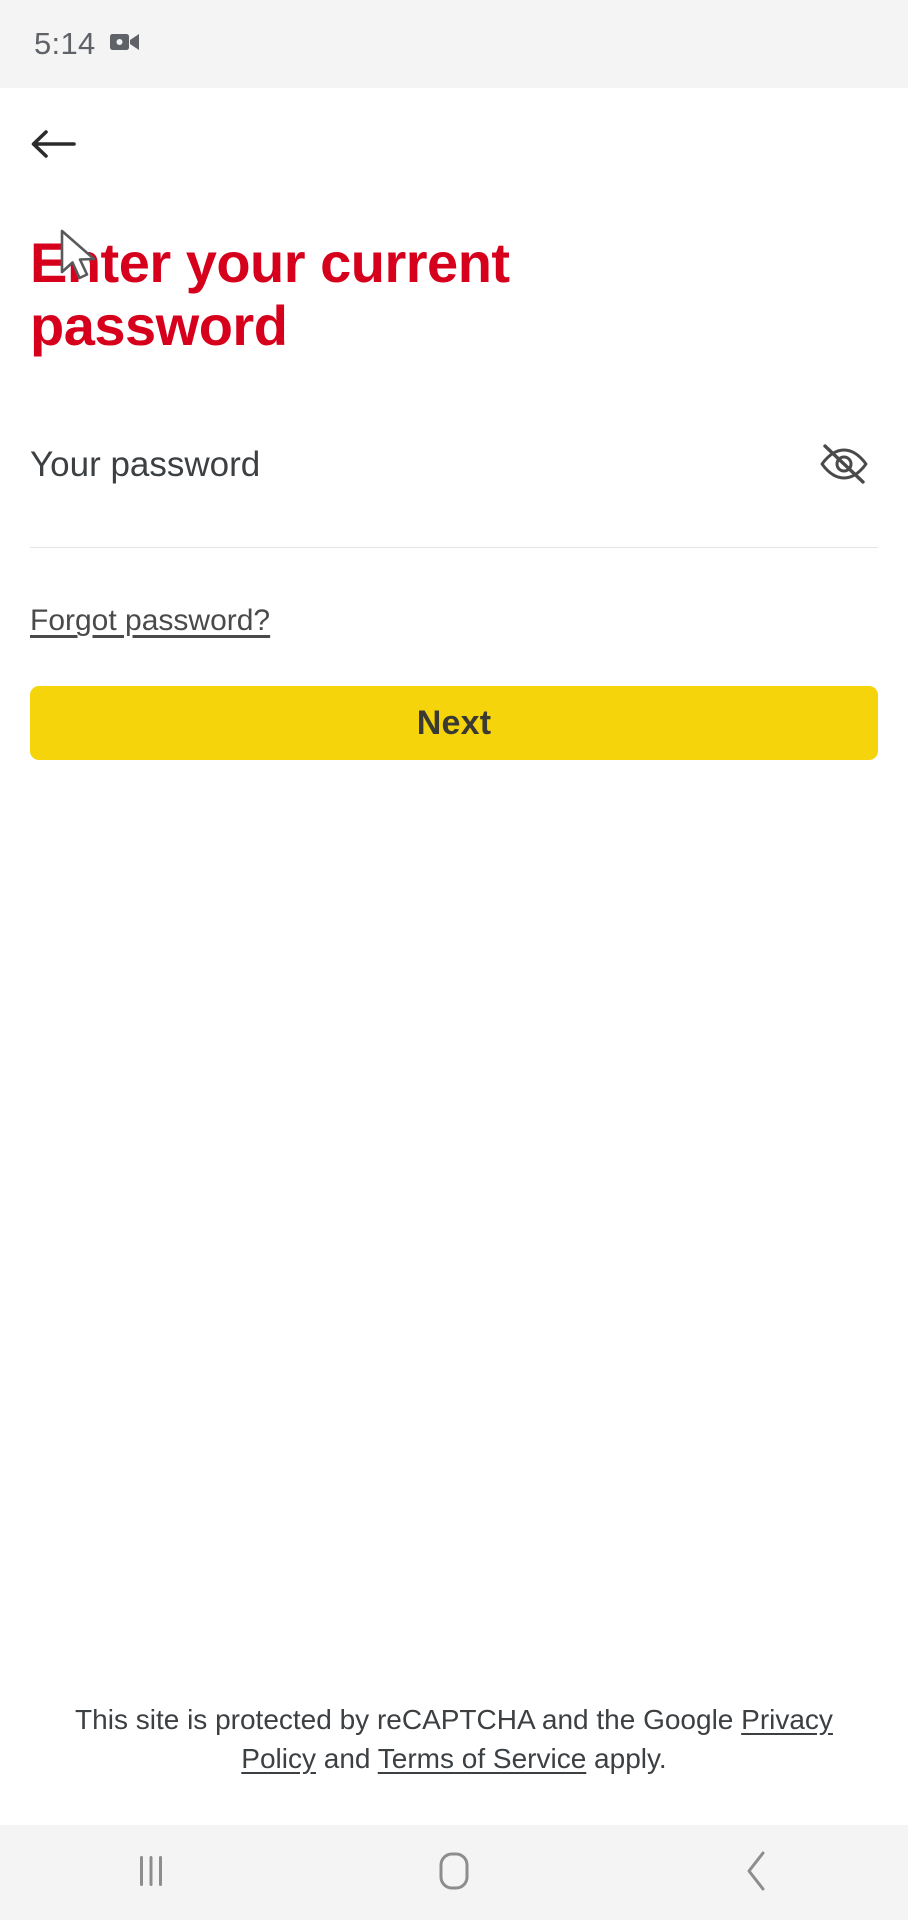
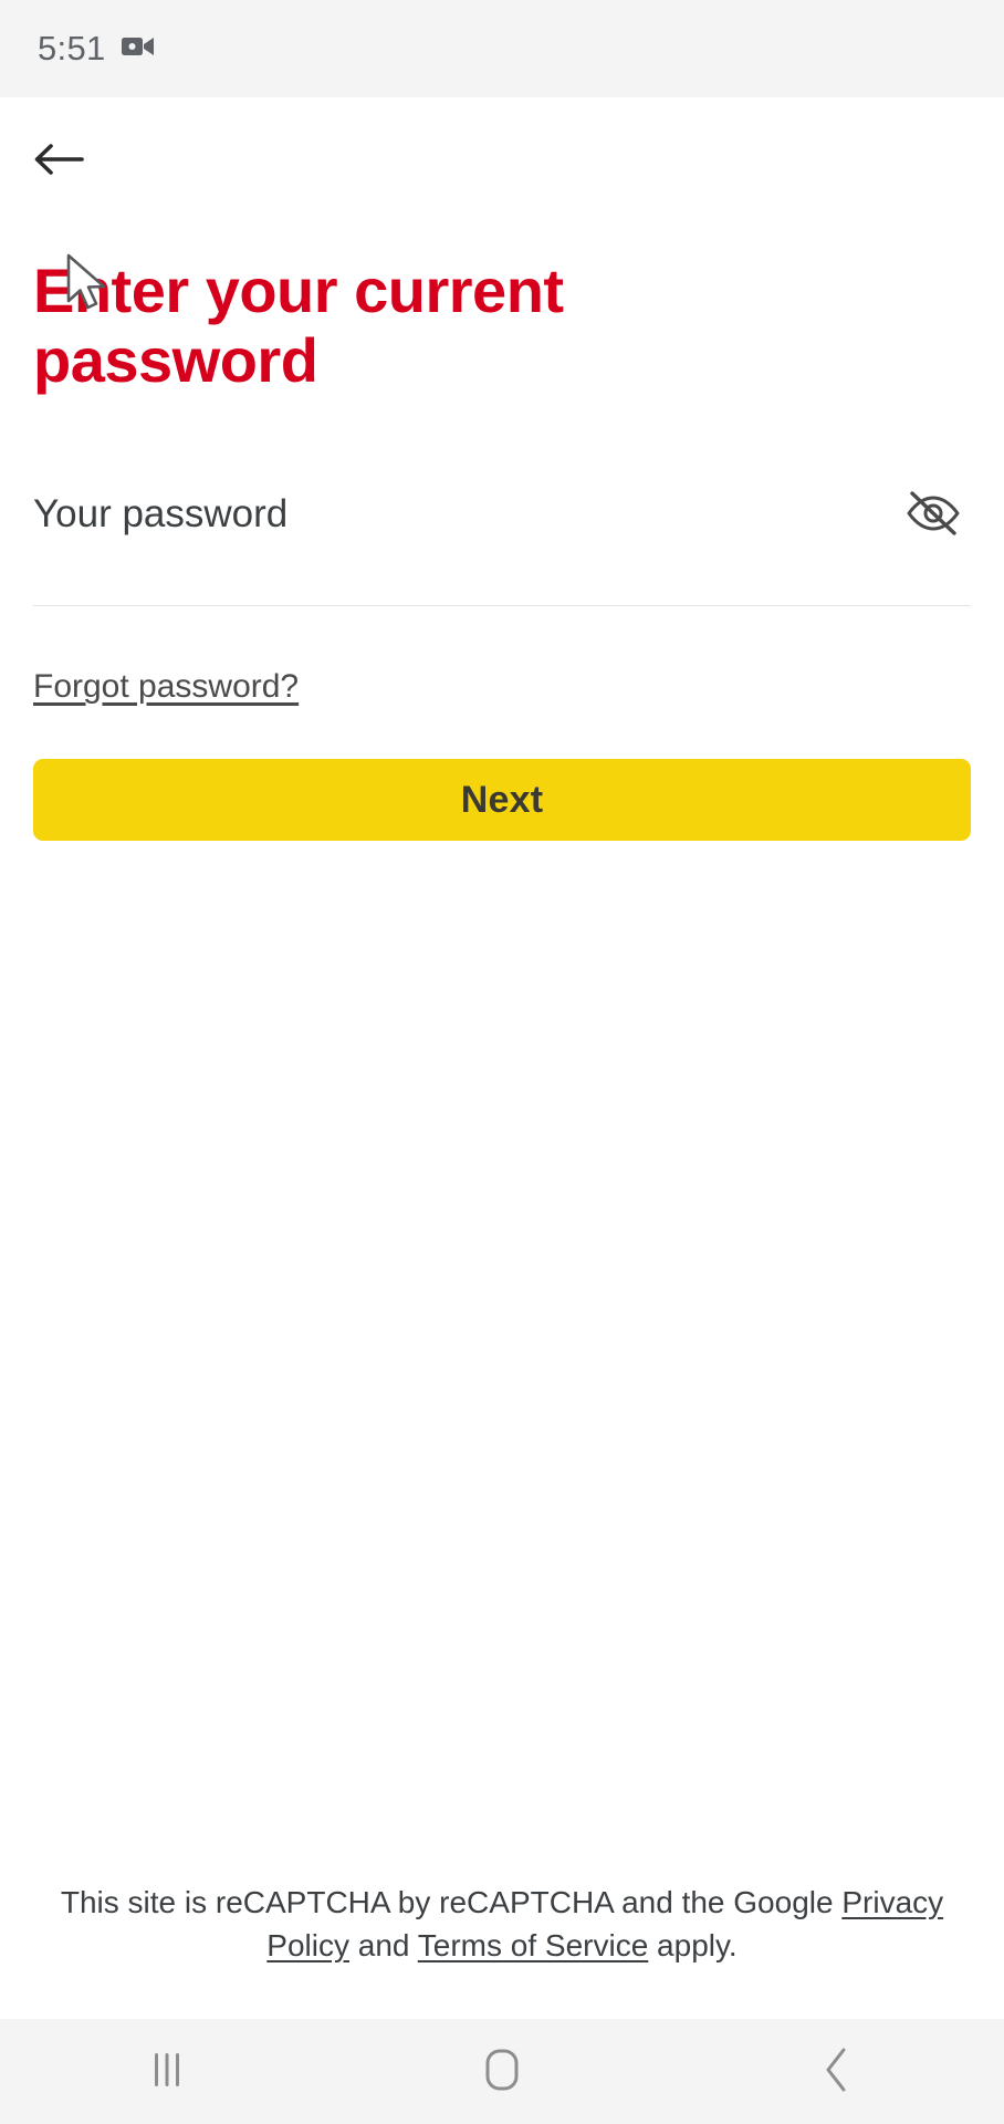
- 5:14
+ 5:51
  Enter your current password
  Your password
  Forgot password?
  Next
- This site is protected by reCAPTCHA and the Google Privacy Policy and Terms of Service apply.
+ This site is reCAPTCHA by reCAPTCHA and the Google Privacy Policy and Terms of Service apply.
